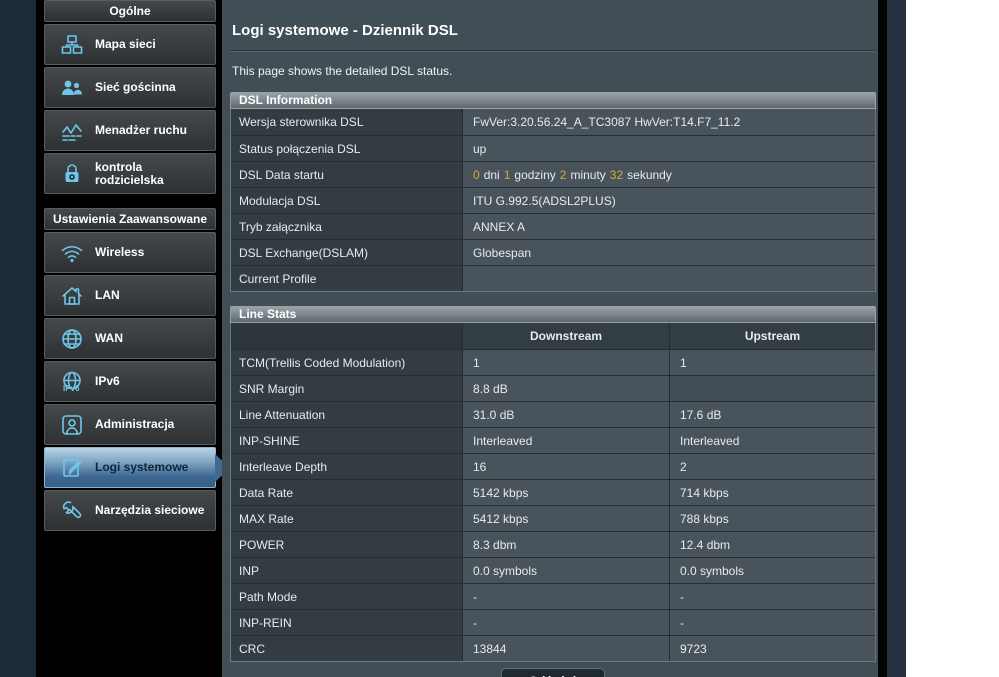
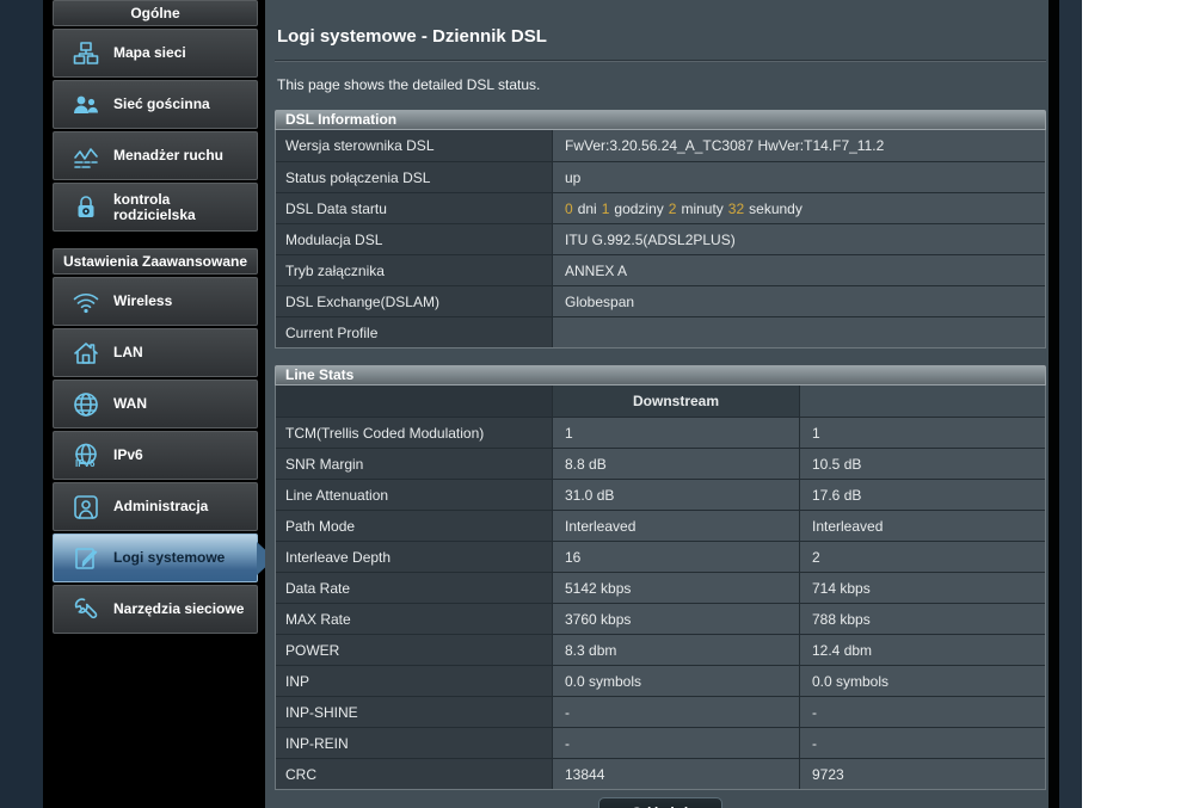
  Ogólne
  Mapa sieci
  Sieć gościnna
  Menadżer ruchu
  kontrola rodzicielska
  Ustawienia Zaawansowane
  Wireless
  LAN
  WAN
  IPv6
  IPv6
  Administracja
  Logi systemowe
  Narzędzia sieciowe
  Logi systemowe - Dziennik DSL
  This page shows the detailed DSL status.
  DSL Information
  Wersja sterownika DSL
  FwVer:3.20.56.24_A_TC3087 HwVer:T14.F7_11.2
  Status połączenia DSL
  up
  DSL Data startu
  0
  dni
  1
  godziny
  2
  minuty
  32
  sekundy
  Modulacja DSL
  ITU G.992.5(ADSL2PLUS)
  Tryb załącznika
  ANNEX A
  DSL Exchange(DSLAM)
  Globespan
  Current Profile
  Line Stats
  Downstream
- Upstream
  TCM(Trellis Coded Modulation)
  1
  1
  SNR Margin
  8.8 dB
+ 10.5 dB
  Line Attenuation
  31.0 dB
  17.6 dB
- INP-SHINE
+ Path Mode
  Interleaved
  Interleaved
  Interleave Depth
  16
  2
  Data Rate
  5142 kbps
  714 kbps
  MAX Rate
- 5412 kbps
+ 3760 kbps
  788 kbps
  POWER
  8.3 dbm
  12.4 dbm
  INP
  0.0 symbols
  0.0 symbols
- Path Mode
+ INP-SHINE
  -
  -
  INP-REIN
  -
  -
  CRC
  13844
  9723
